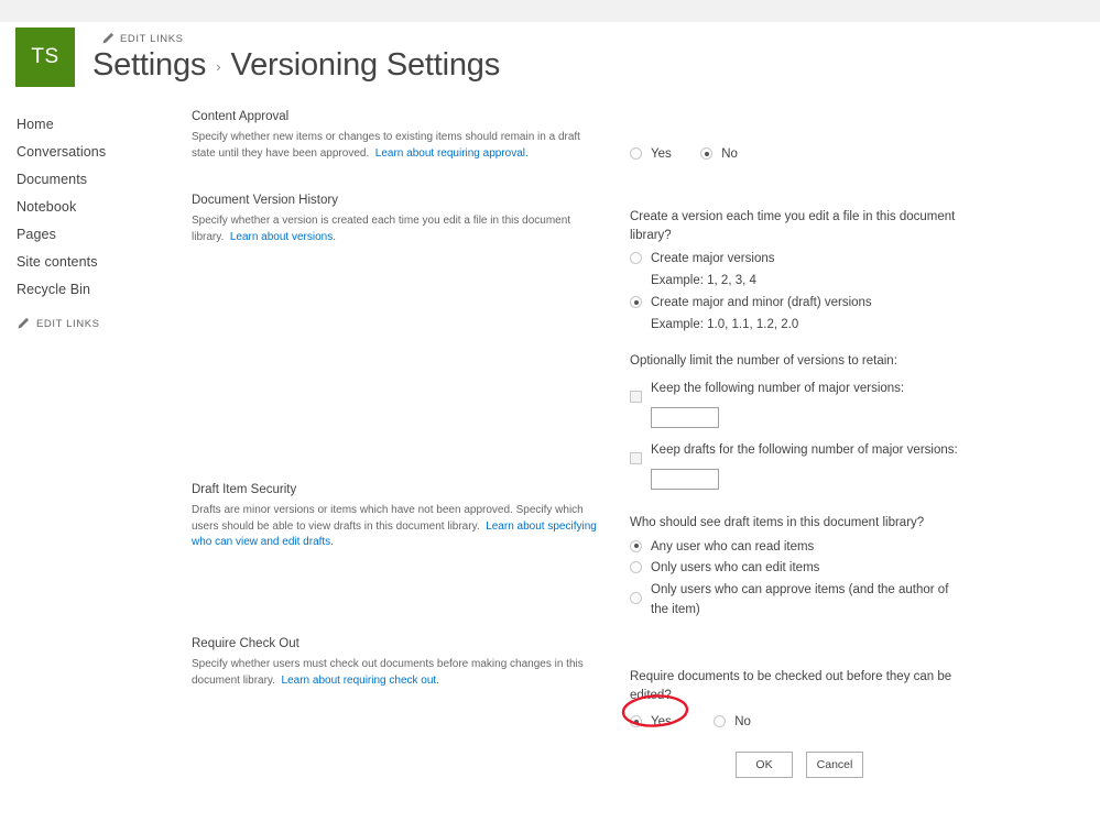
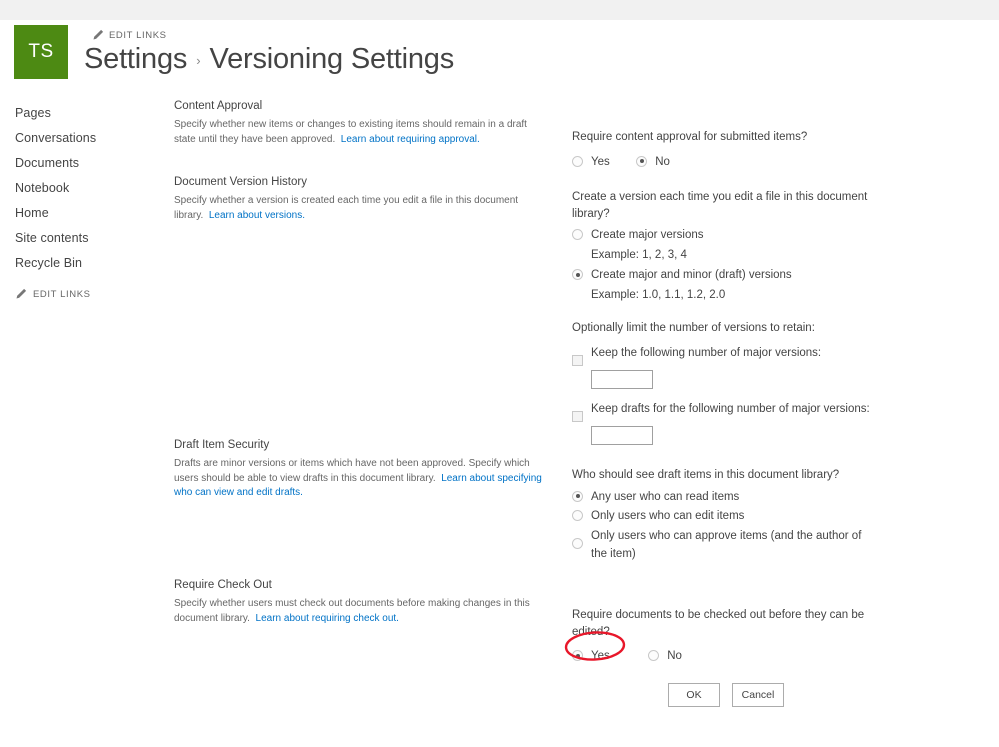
  TS
  EDIT LINKS
  Settings
  ›
  Versioning Settings
- Home
+ Pages
  Conversations
  Documents
  Notebook
- Pages
+ Home
  Site contents
  Recycle Bin
  EDIT LINKS
  Content Approval
  Specify whether new items or changes to existing items should remain in a draft state until they have been approved. Learn about requiring approval.
+ Require content approval for submitted items?
  Yes
  No
  Document Version History
  Specify whether a version is created each time you edit a file in this document library. Learn about versions.
  Create a version each time you edit a file in this document library?
  Create major versions
  Example: 1, 2, 3, 4
  Create major and minor (draft) versions
  Example: 1.0, 1.1, 1.2, 2.0
  Optionally limit the number of versions to retain:
  Keep the following number of major versions:
  Keep drafts for the following number of major versions:
  Draft Item Security
  Drafts are minor versions or items which have not been approved. Specify which users should be able to view drafts in this document library. Learn about specifying who can view and edit drafts.
  Who should see draft items in this document library?
  Any user who can read items
  Only users who can edit items
  Only users who can approve items (and the author of the item)
  Require Check Out
  Specify whether users must check out documents before making changes in this document library. Learn about requiring check out.
  Require documents to be checked out before they can be edit?
  Yes
  No
  OK
  Cancel
